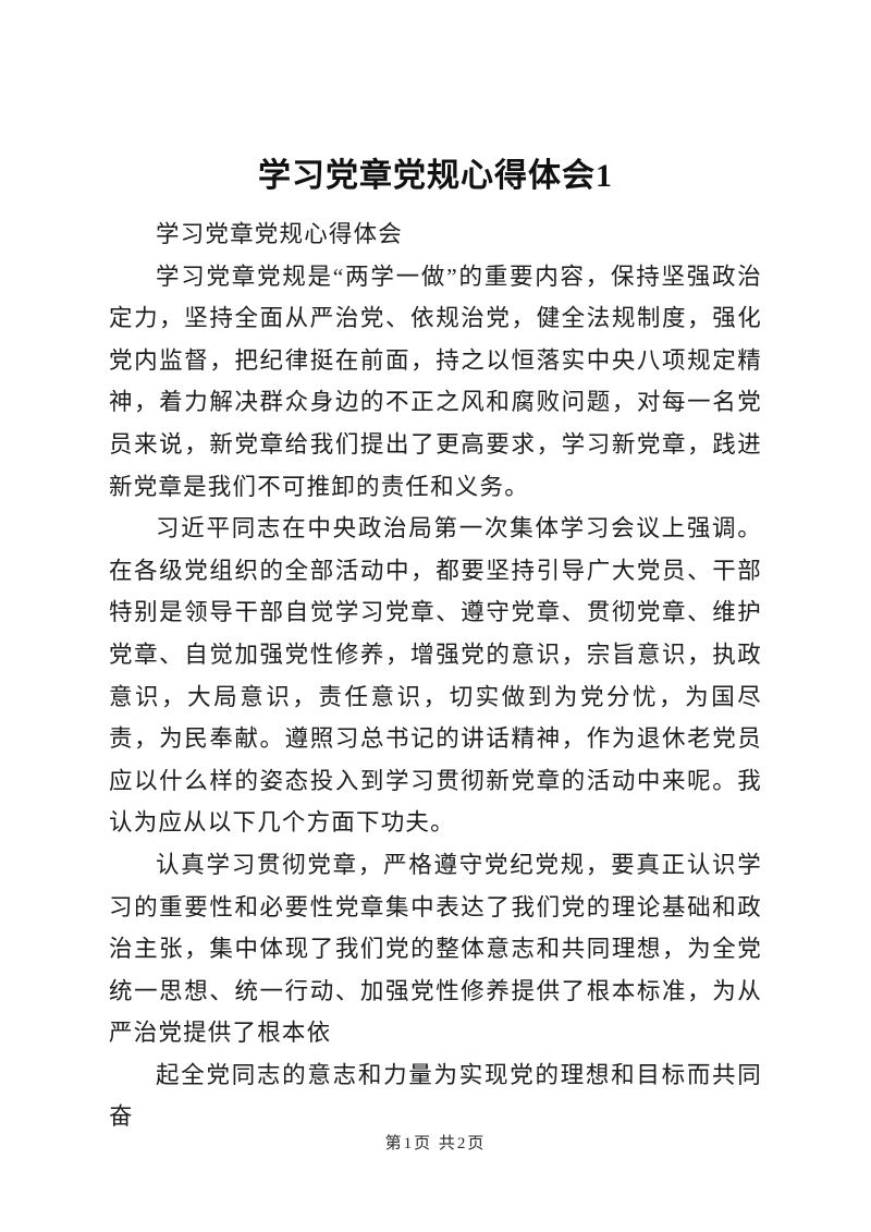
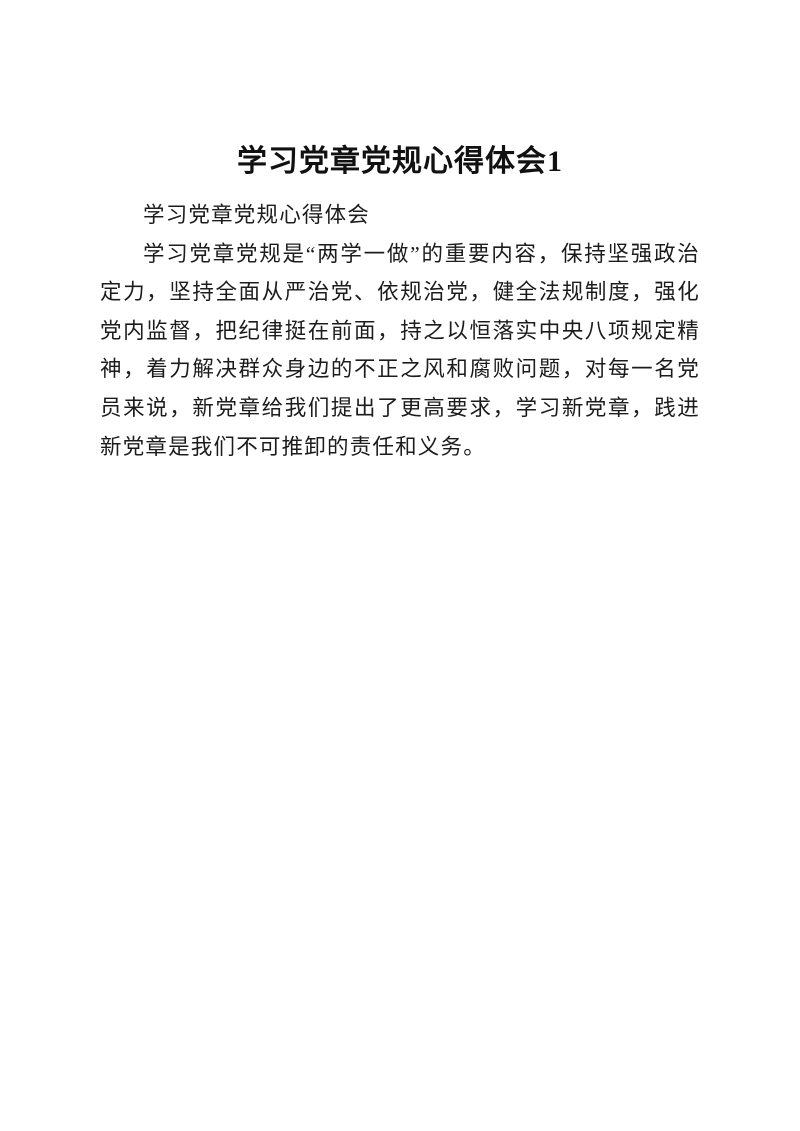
  学习党章党规心得体会1
  学习党章党规心得体会
  学习党章党规是“两学一做”的重要内容，保持坚强政治定力，坚持全面从严治党、依规治党，健全法规制度，强化党内监督，把纪律挺在前面，持之以恒落实中央八项规定精神，着力解决群众身边的不正之风和腐败问题，对每一名党员来说，新党章给我们提出了更高要求，学习新党章，践进新党章是我们不可推卸的责任和义务。
- 习近平同志在中央政治局第一次集体学习会议上强调。在各级党组织的全部活动中，都要坚持引导广大党员、干部特别是领导干部自觉学习党章、遵守党章、贯彻党章、维护党章、自觉加强党性修养，增强党的意识，宗旨意识，执政意识，大局意识，责任意识，切实做到为党分忧，为国尽责，为民奉献。遵照习总书记的讲话精神，作为退休老党员应以什么样的姿态投入到学习贯彻新党章的活动中来呢。我认为应从以下几个方面下功夫。
- 认真学习贯彻党章，严格遵守党纪党规，要真正认识学习的重要性和必要性党章集中表达了我们党的理论基础和政治主张，集中体现了我们党的整体意志和共同理想，为全党统一思想、统一行动、加强党性修养提供了根本标准，为从严治党提供了根本依
- 起全党同志的意志和力量为实现党的理想和目标而共同奋
- 第1页 共2页
